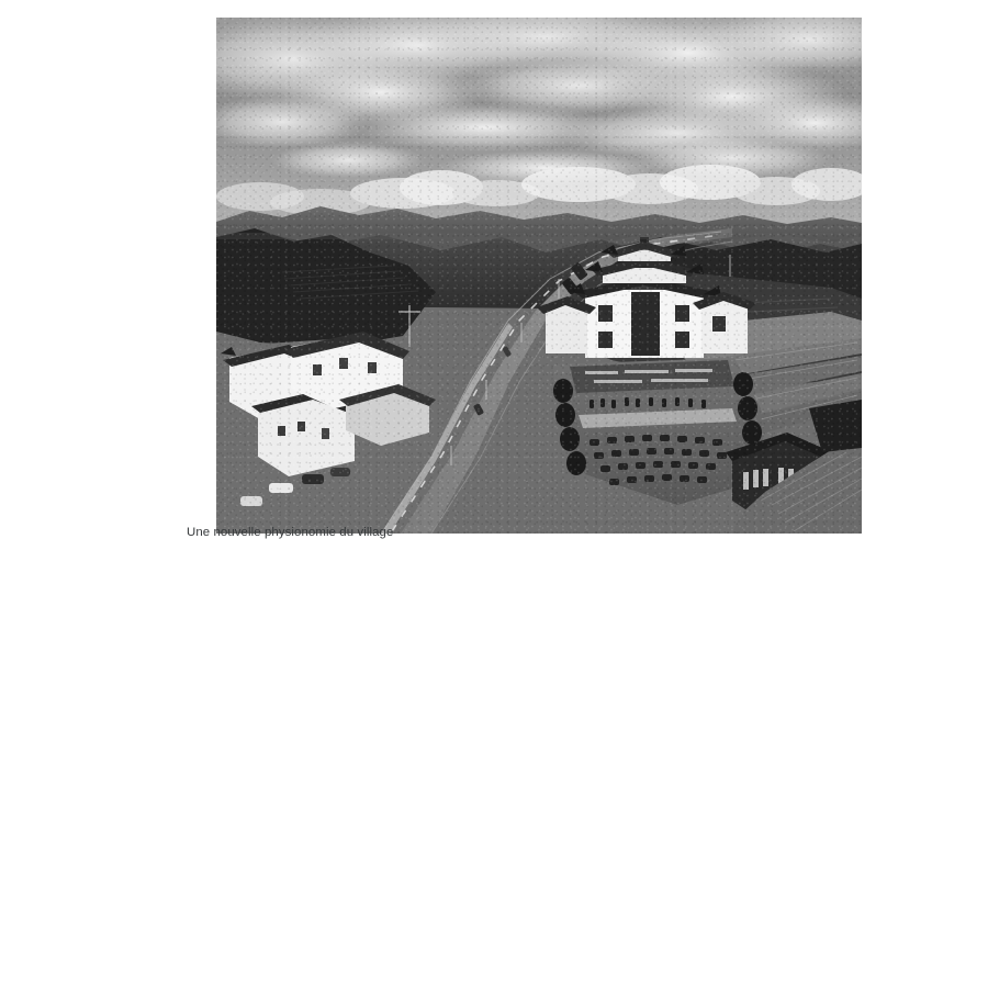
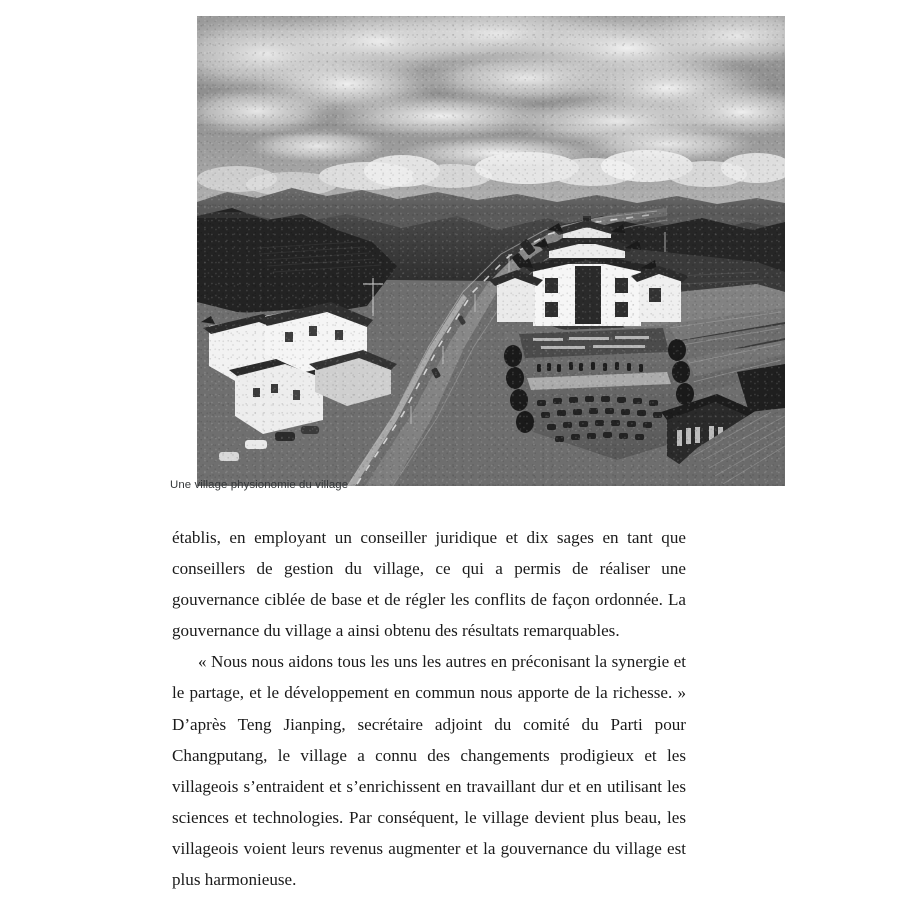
- Une nouvelle physionomie du village
+ Une village physionomie du village
+ établis, en employant un conseiller juridique et dix sages en tant que conseillers de gestion du village, ce qui a permis de réaliser une gouvernance ciblée de base et de régler les conflits de façon ordonnée. La gouvernance du village a ainsi obtenu des résultats remarquables.
+ « Nous nous aidons tous les uns les autres en préconisant la synergie et le partage, et le développement en commun nous apporte de la richesse. » D’après Teng Jianping, secrétaire adjoint du comité du Parti pour Changputang, le village a connu des changements prodigieux et les villageois s’entraident et s’enrichissent en travaillant dur et en utilisant les sciences et technologies. Par conséquent, le village devient plus beau, les villageois voient leurs revenus augmenter et la gouvernance du village est plus harmonieuse.
